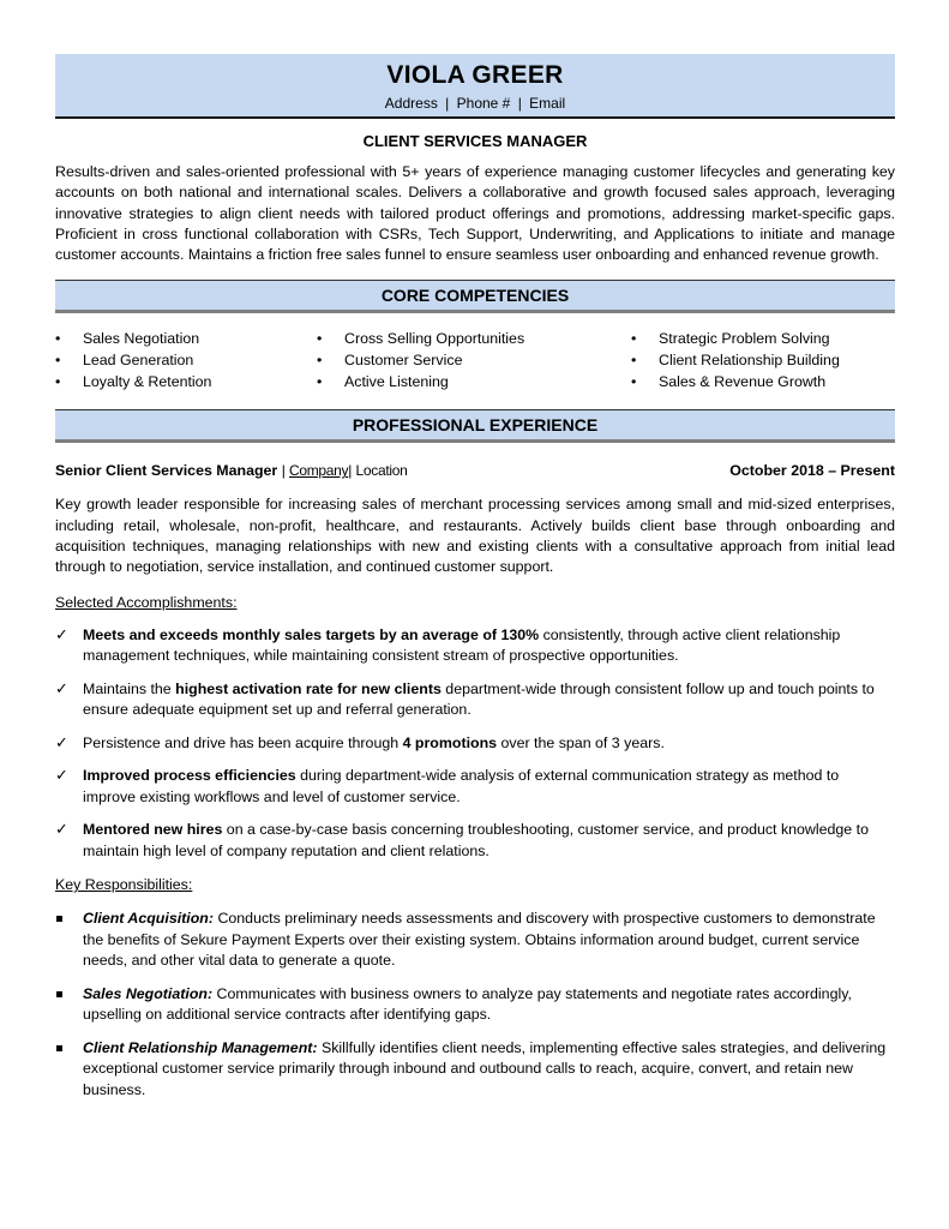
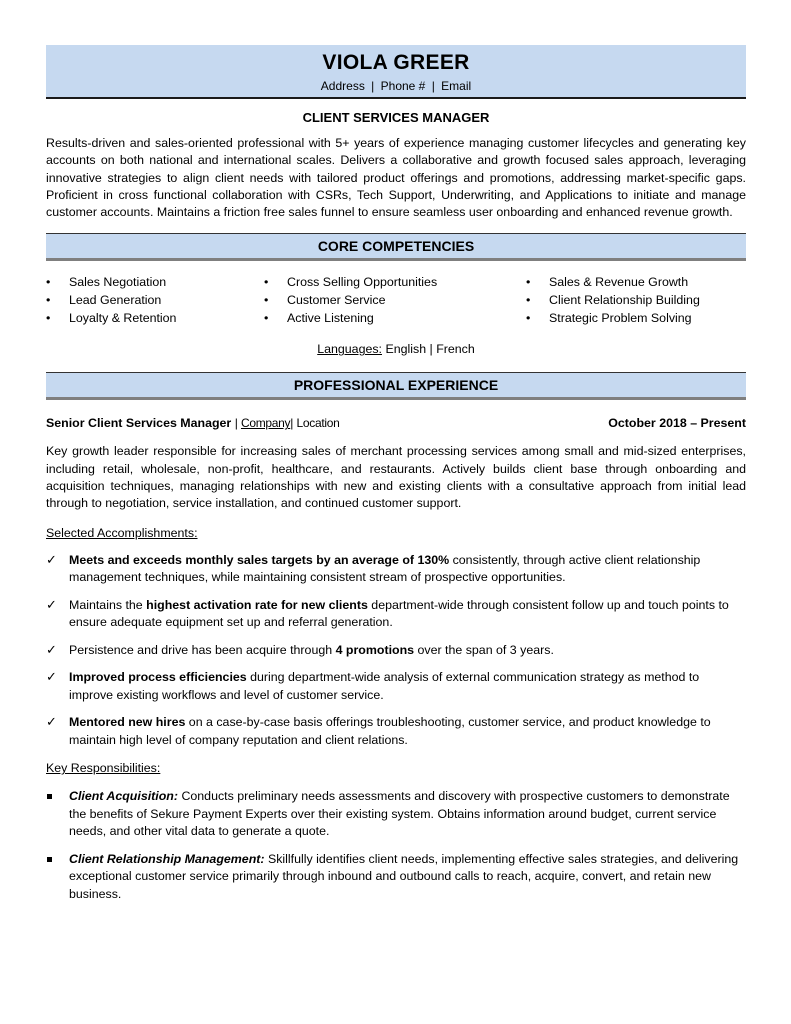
  VIOLA GREER
  Address | Phone # | Email
  CLIENT SERVICES MANAGER
  Results-driven and sales-oriented professional with 5+ years of experience managing customer lifecycles and generating key accounts on both national and international scales. Delivers a collaborative and growth focused sales approach, leveraging innovative strategies to align client needs with tailored product offerings and promotions, addressing market-specific gaps. Proficient in cross functional collaboration with CSRs, Tech Support, Underwriting, and Applications to initiate and manage customer accounts. Maintains a friction free sales funnel to ensure seamless user onboarding and enhanced revenue growth.
  CORE COMPETENCIES
  •
  Sales Negotiation
  •
  Lead Generation
  •
  Loyalty & Retention
  •
  Cross Selling Opportunities
  •
  Customer Service
  •
  Active Listening
  •
- Strategic Problem Solving
+ Sales & Revenue Growth
  •
  Client Relationship Building
  •
- Sales & Revenue Growth
+ Strategic Problem Solving
+ Languages: English | French
  PROFESSIONAL EXPERIENCE
  Senior Client Services Manager | Company| Location
  October 2018 – Present
  Key growth leader responsible for increasing sales of merchant processing services among small and mid-sized enterprises, including retail, wholesale, non-profit, healthcare, and restaurants. Actively builds client base through onboarding and acquisition techniques, managing relationships with new and existing clients with a consultative approach from initial lead through to negotiation, service installation, and continued customer support.
  Selected Accomplishments:
  ✓
  Meets and exceeds monthly sales targets by an average of 130% consistently, through active client relationship management techniques, while maintaining consistent stream of prospective opportunities.
  ✓
  Maintains the highest activation rate for new clients department-wide through consistent follow up and touch points to ensure adequate equipment set up and referral generation.
  ✓
  Persistence and drive has been acquire through 4 promotions over the span of 3 years.
  ✓
  Improved process efficiencies during department-wide analysis of external communication strategy as method to improve existing workflows and level of customer service.
  ✓
- Mentored new hires on a case-by-case basis concerning troubleshooting, customer service, and product knowledge to maintain high level of company reputation and client relations.
+ Mentored new hires on a case-by-case basis offerings troubleshooting, customer service, and product knowledge to maintain high level of company reputation and client relations.
  Key Responsibilities:
  Client Acquisition: Conducts preliminary needs assessments and discovery with prospective customers to demonstrate the benefits of Sekure Payment Experts over their existing system. Obtains information around budget, current service needs, and other vital data to generate a quote.
- Sales Negotiation: Communicates with business owners to analyze pay statements and negotiate rates accordingly, upselling on additional service contracts after identifying gaps.
  Client Relationship Management: Skillfully identifies client needs, implementing effective sales strategies, and delivering exceptional customer service primarily through inbound and outbound calls to reach, acquire, convert, and retain new business.
